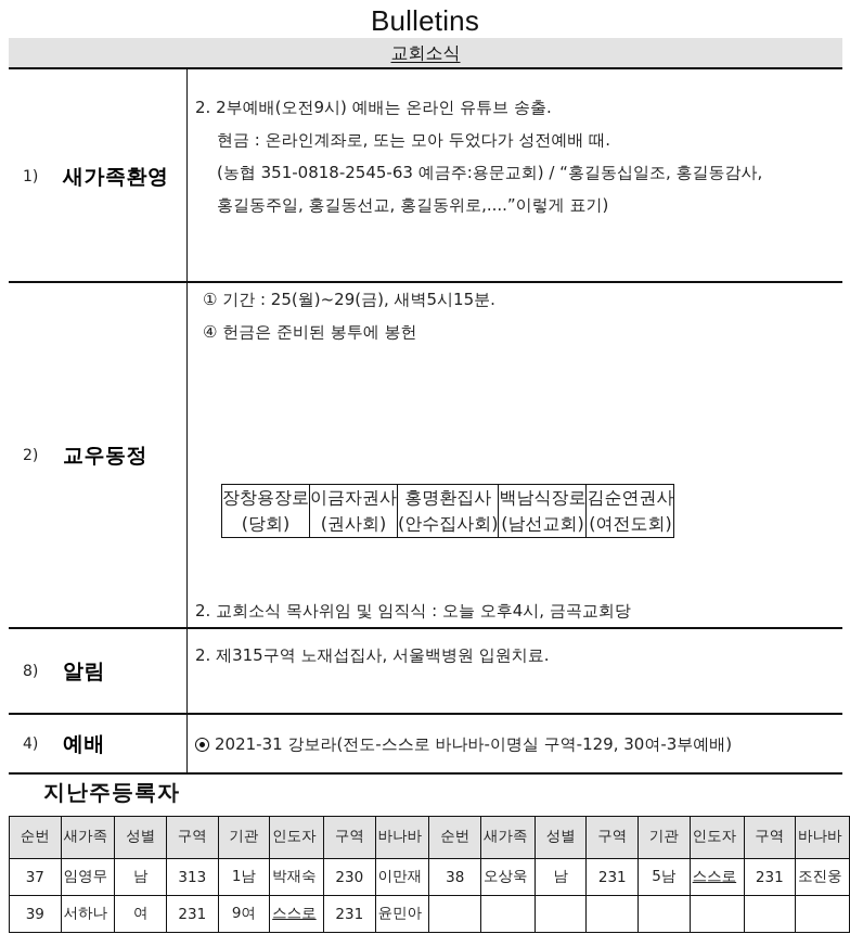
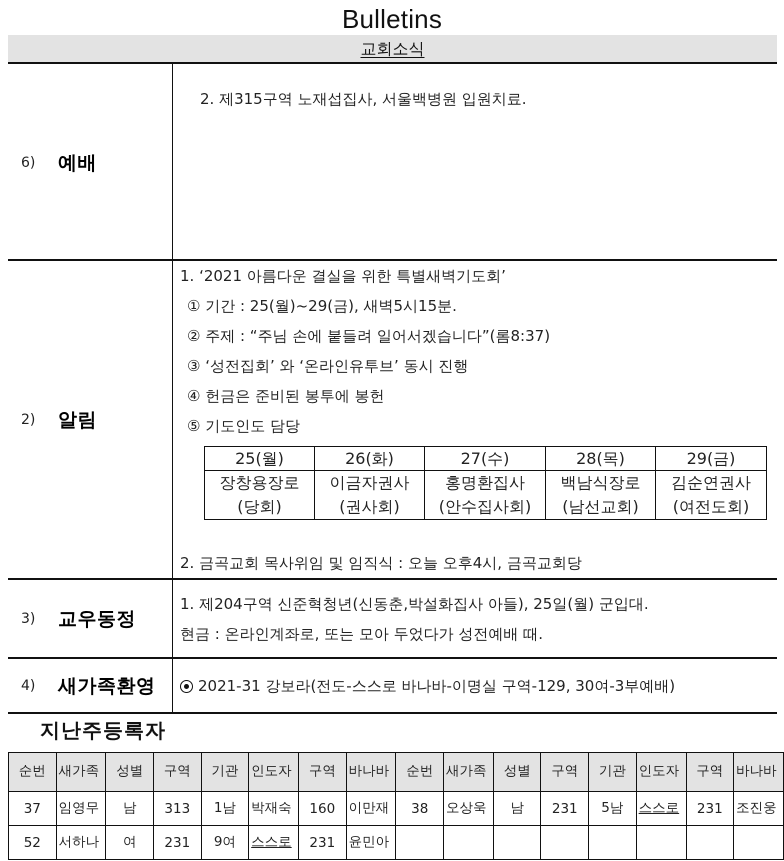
  Bulletins
  교회소식
- 1)
+ 6)
- 새가족환영
+ 예배
- 2. 2부예배(오전9시) 예배는 온라인 유튜브 송출.
- 현금 : 온라인계좌로, 또는 모아 두었다가 성전예배 때.
+ 2. 제315구역 노재섭집사, 서울백병원 입원치료.
- (농협 351-0818-2545-63 예금주:용문교회) / “홍길동십일조, 홍길동감사,
- 홍길동주일, 홍길동선교, 홍길동위로,....”이렇게 표기)
  2)
- 교우동정
+ 알림
+ 1. ‘2021 아름다운 결실을 위한 특별새벽기도회’
  ① 기간 : 25(월)~29(금), 새벽5시15분.
+ ② 주제 : “주님 손에 붙들려 일어서겠습니다”(롬8:37)
+ ③ ‘성전집회’ 와 ‘온라인유투브’ 동시 진행
  ④ 헌금은 준비된 봉투에 봉헌
+ ⑤ 기도인도 담당
+ 25(월)	26(화)	27(수)	28(목)	29(금)
  장창용장로(당회)	이금자권사(권사회)	홍명환집사(안수집사회)	백남식장로(남선교회)	김순연권사(여전도회)
- 2. 교회소식 목사위임 및 임직식 : 오늘 오후4시, 금곡교회당
+ 2. 금곡교회 목사위임 및 임직식 : 오늘 오후4시, 금곡교회당
- 8)
+ 3)
- 알림
+ 교우동정
+ 1. 제204구역 신준혁청년(신동춘,박설화집사 아들), 25일(월) 군입대.
- 2. 제315구역 노재섭집사, 서울백병원 입원치료.
+ 현금 : 온라인계좌로, 또는 모아 두었다가 성전예배 때.
  4)
- 예배
+ 새가족환영
  2021-31 강보라(전도-스스로 바나바-이명실 구역-129, 30여-3부예배)
  지난주등록자
  순번	새가족	성별	구역	기관	인도자	구역	바나바	순번	새가족	성별	구역	기관	인도자	구역	바나바
- 37	임영무	남	313	1남	박재숙	230	이만재	38	오상욱	남	231	5남	스스로	231	조진웅
+ 37	임영무	남	313	1남	박재숙	160	이만재	38	오상욱	남	231	5남	스스로	231	조진웅
- 39	서하나	여	231	9여	스스로	231	윤민아
+ 52	서하나	여	231	9여	스스로	231	윤민아
